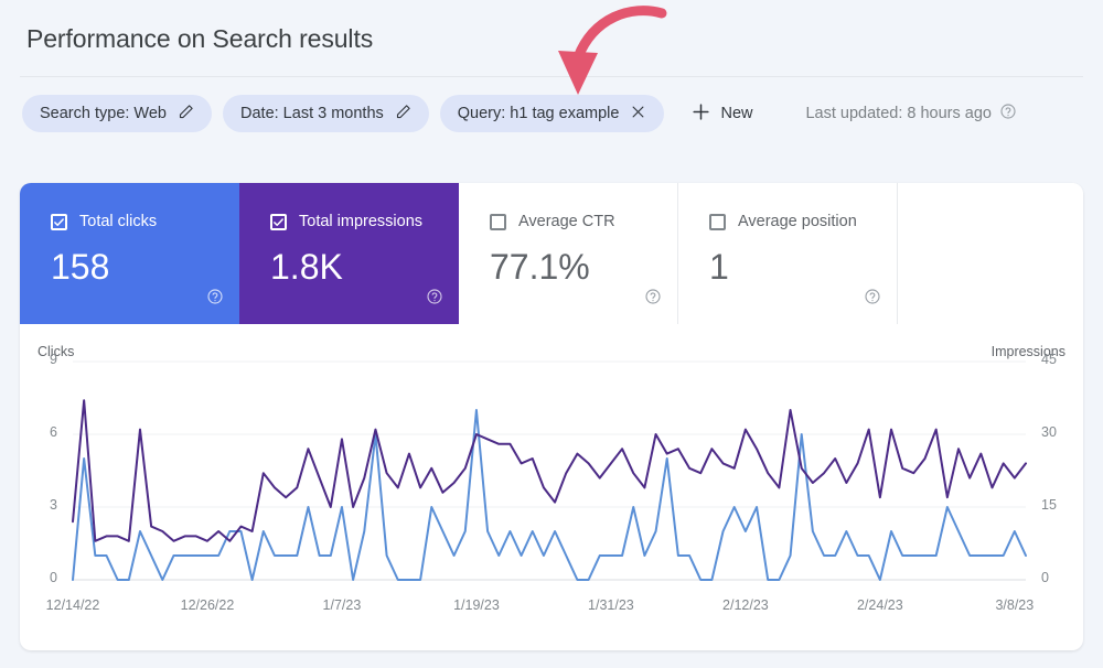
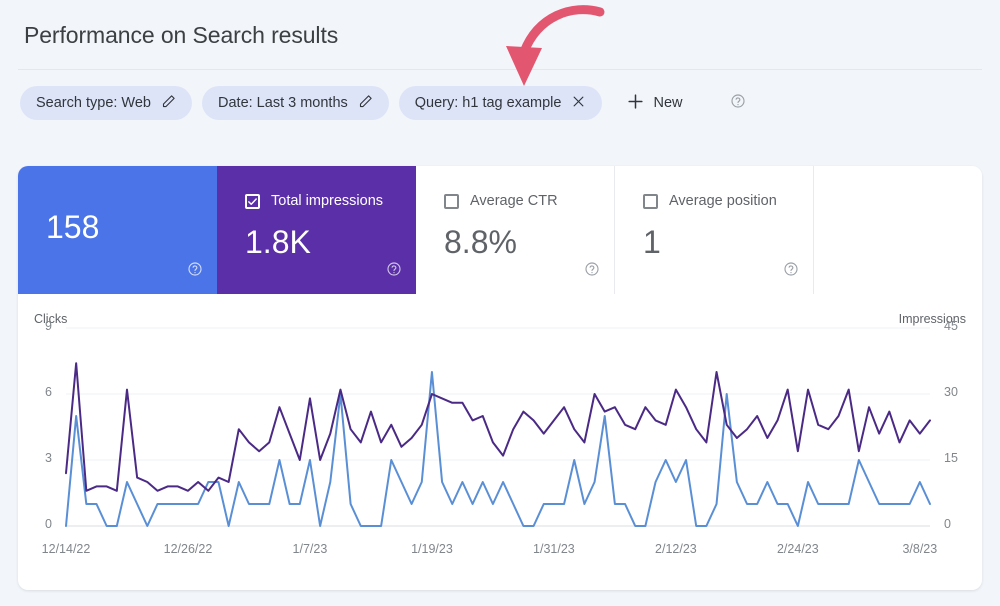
  Performance on Search results
  Search type: Web
  Date: Last 3 months
  Query: h1 tag example
  New
- Last updated: 8 hours ago
- Total clicks
  158
  Total impressions
  1.8K
  Average CTR
- 77.1%
+ 8.8%
  Average position
  1
  Clicks
  Impressions
  0
  3
  6
  9
  0
  15
  30
  45
  12/14/22
  12/26/22
  1/7/23
  1/19/23
  1/31/23
  2/12/23
  2/24/23
  3/8/23
